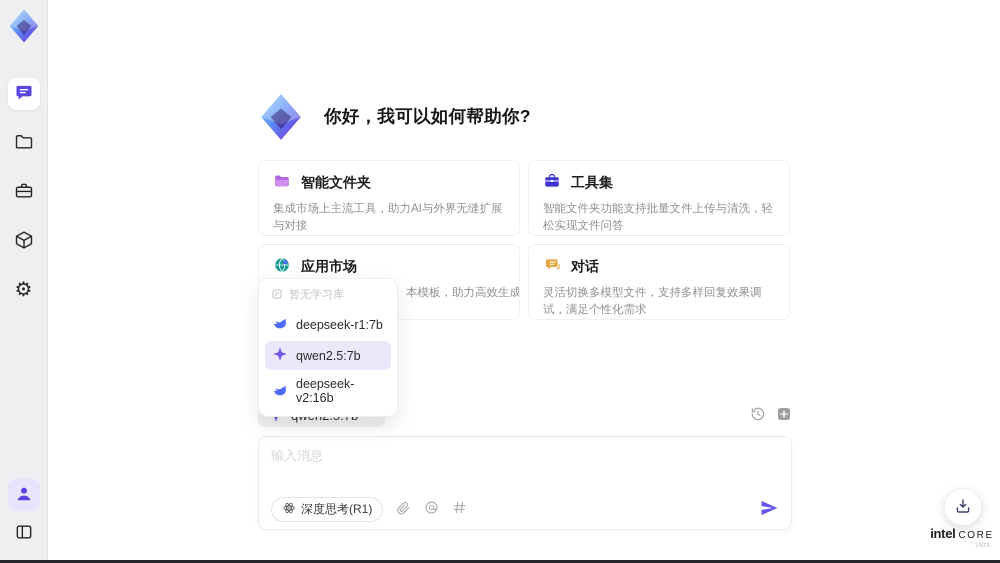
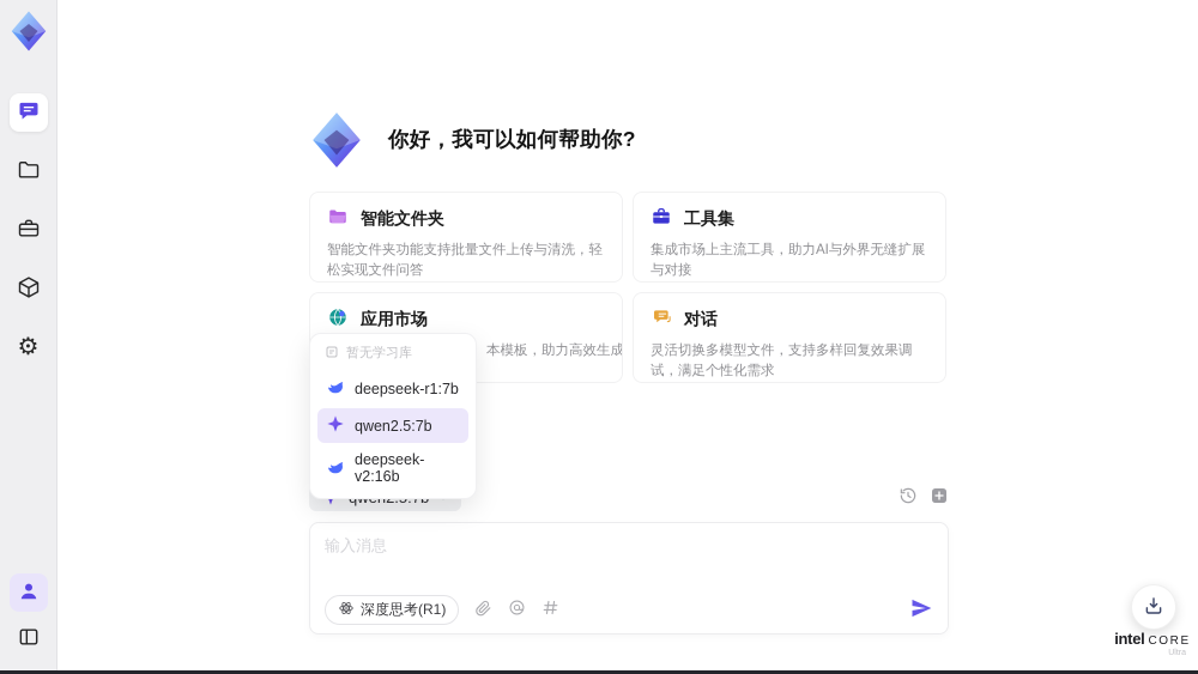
  ⚙
  你好，我可以如何帮助你?
  智能文件夹
- 集成市场上主流工具，助力AI与外界无缝扩展与对接
+ 智能文件夹功能支持批量文件上传与清洗，轻松实现文件问答
  工具集
- 智能文件夹功能支持批量文件上传与清洗，轻松实现文件问答
+ 集成市场上主流工具，助力AI与外界无缝扩展与对接
  应用市场
  本模板，助力高效生成
  对话
  灵活切换多模型文件，支持多样回复效果调试，满足个性化需求
  暂无学习库
  deepseek-r1:7b
  qwen2.5:7b
  deepseek-v2:16b
  输入消息
  深度思考(R1)
  intel
  CORE
